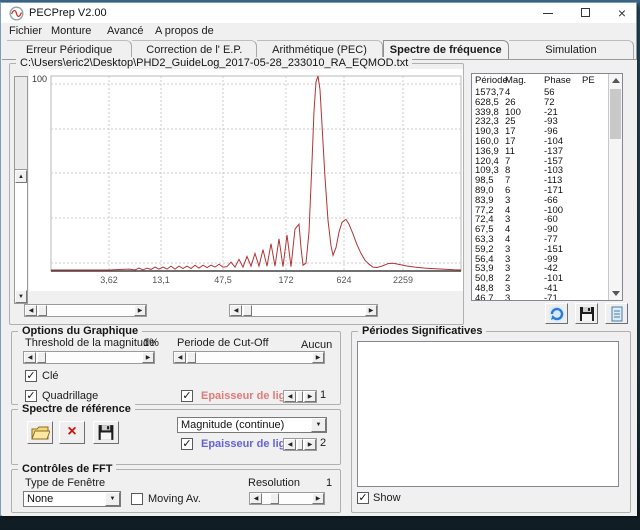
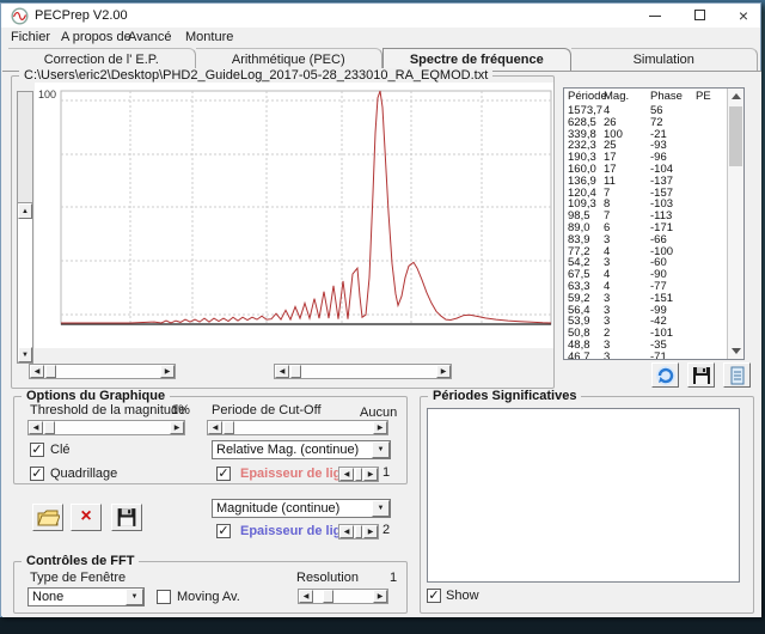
  PECPrep V2.00
  ×
  Fichier
- Monture
+ A propos de
  Avancé
- A propos de
+ Monture
- Erreur Périodique
  Correction de l' E.P.
  Arithmétique (PEC)
  Spectre de fréquence
  Simulation
  C:\Users\eric2\Desktop\PHD2_GuideLog_2017-05-28_233010_RA_EQMOD.txt
  100
- 3,62
- 13,1
- 47,5
- 172
- 624
- 2259
  Période
  Mag.
  Phase
  PE
  1573,7
  4
  56
  628,5
  26
  72
  339,8
  100
  -21
  232,3
  25
  -93
  190,3
  17
  -96
  160,0
  17
  -104
  136,9
  11
  -137
  120,4
  7
  -157
  109,3
  8
  -103
  98,5
  7
  -113
  89,0
  6
  -171
  83,9
  3
  -66
  77,2
  4
  -100
- 72,4
+ 54,2
  3
  -60
  67,5
  4
  -90
  63,3
  4
  -77
  59,2
  3
  -151
  56,4
  3
  -99
  53,9
  3
  -42
  50,8
  2
  -101
  48,8
  3
- -41
+ -35
  46,7
  3
  -71
  Options du Graphique
  Threshold de la magnitude
  1%
  Periode de Cut-Off
  Aucun
  ✓
  Clé
+ Relative Mag. (continue)
  ✓
  Quadrillage
  ✓
  Epaisseur de lig
  1
- Spectre de référence
  ×
  Magnitude (continue)
  ✓
  Epaisseur de lig
  2
  Contrôles de FFT
  Type de Fenêtre
  Resolution
  1
  None
  Moving Av.
  Périodes Significatives
  ✓
  Show
